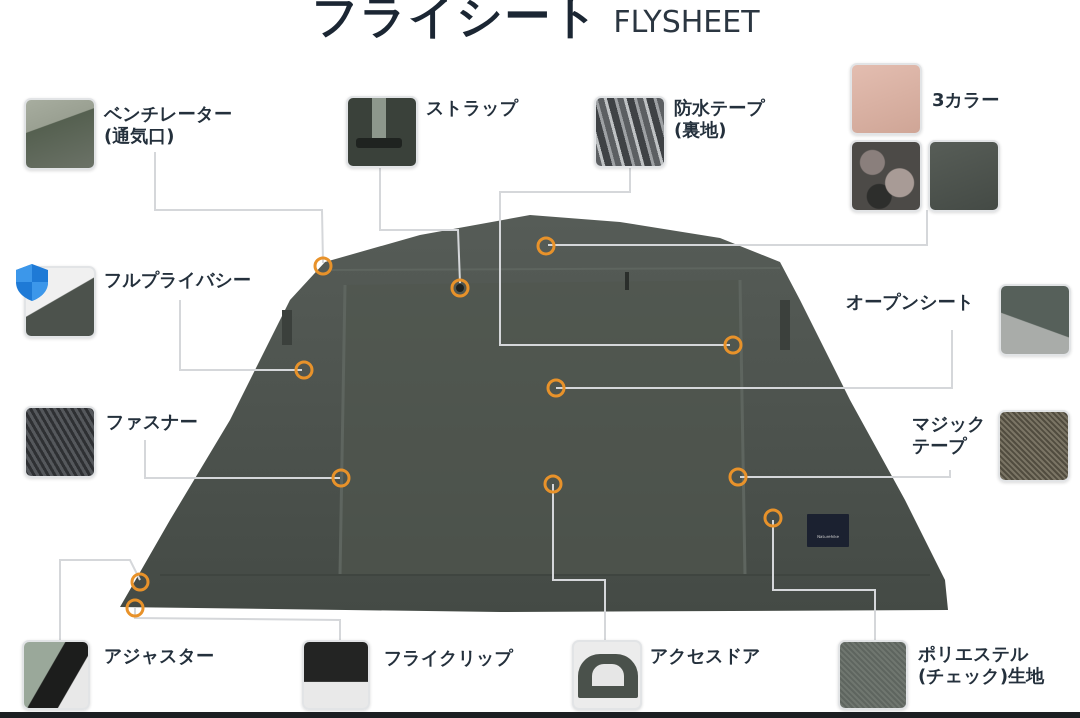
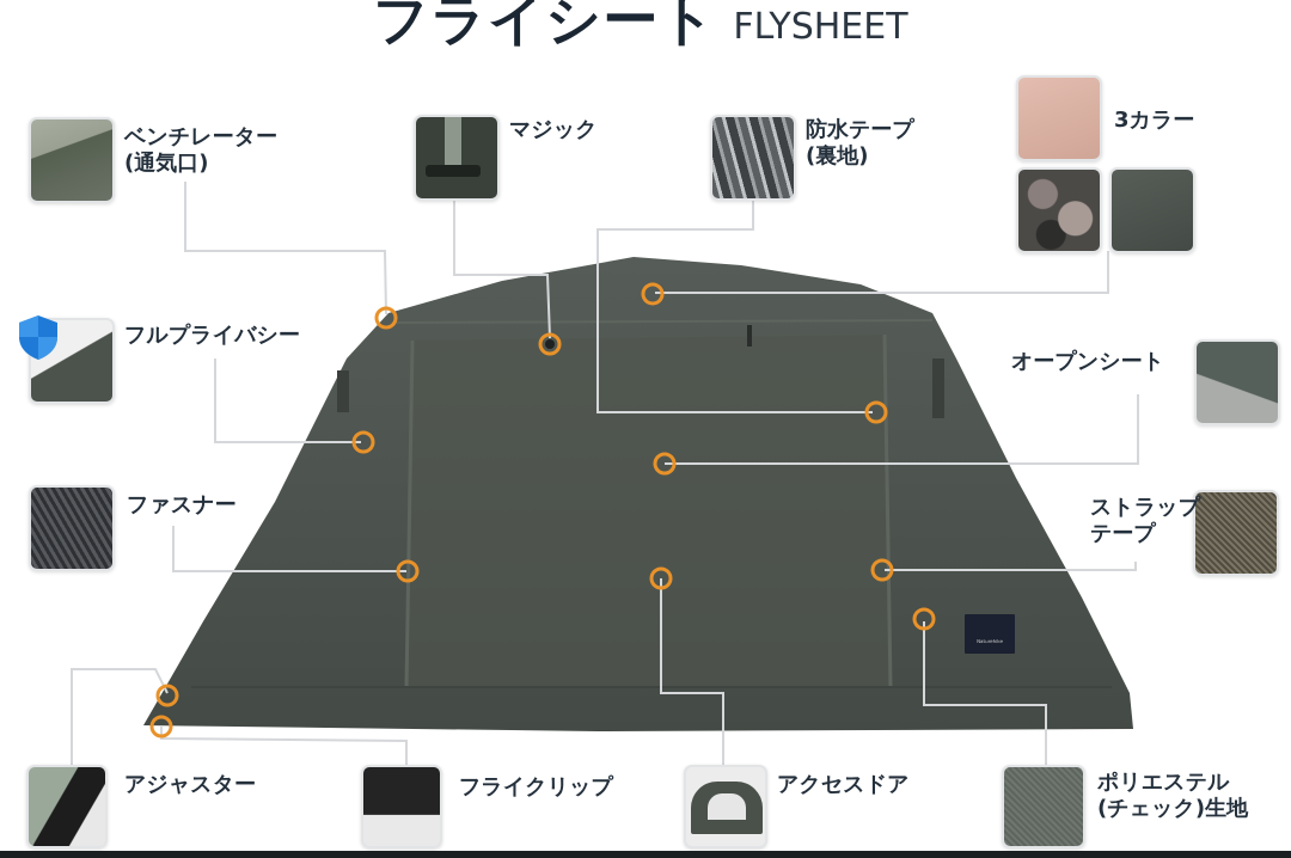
  フライシート
  FLYSHEET
  ベンチレーター
  (通気口)
- ストラップ
+ マジック
  防水テープ
  (裏地)
  3カラー
  フルプライバシー
  オープンシート
  ファスナー
- マジック
+ ストラップ
  テープ
  アジャスター
  フライクリップ
  アクセスドア
  ポリエステル
  (チェック)生地
